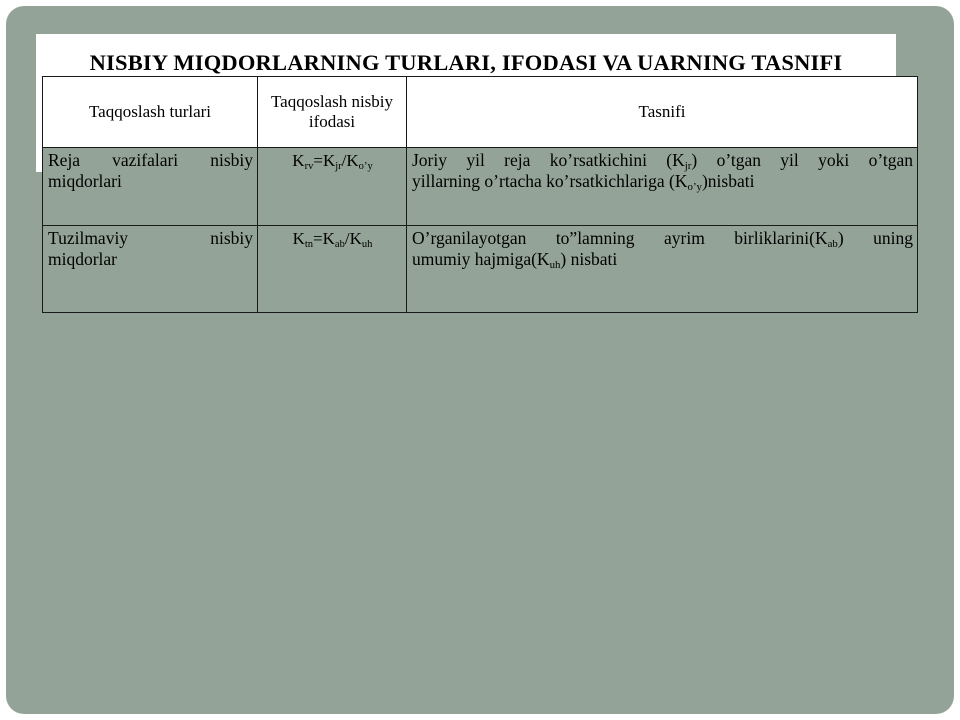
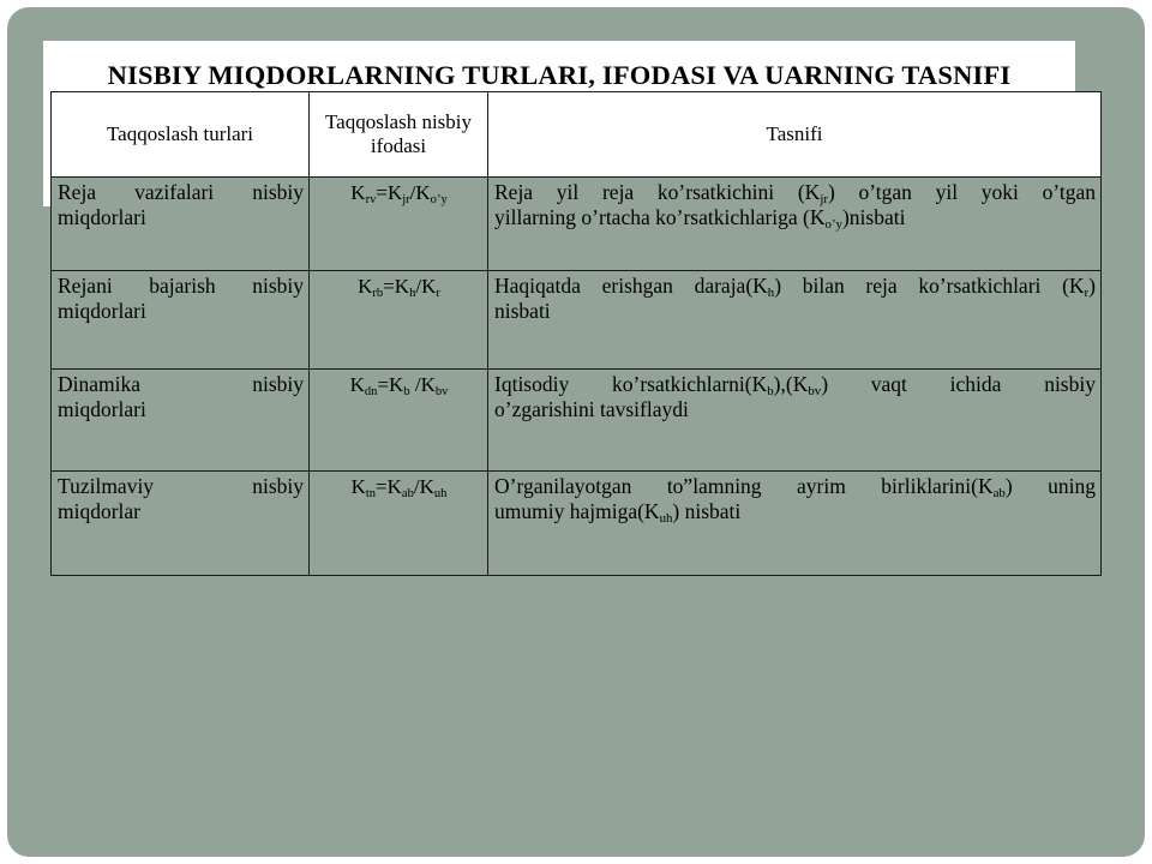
  NISBIY MIQDORLARNING TURLARI, IFODASI VA UARNING TASNIFI
  Taqqoslash turlari	Taqqoslash nisbiy ifodasi	Tasnifi
- Reja vazifalari nisbiy miqdorlari	Krv=Kjr/Ko’y	Joriy yil reja ko’rsatkichini (Kjr) o’tgan yil yoki o’tgan yillarning o’rtacha ko’rsatkichlariga (Ko’y)nisbati
+ Reja vazifalari nisbiy miqdorlari	Krv=Kjr/Ko’y	Reja yil reja ko’rsatkichini (Kjr) o’tgan yil yoki o’tgan yillarning o’rtacha ko’rsatkichlariga (Ko’y)nisbati
+ Rejani bajarish nisbiy miqdorlari	Krb=Kh/Kr	Haqiqatda erishgan daraja(Kh) bilan reja ko’rsatkichlari (Kr) nisbati
+ Dinamika nisbiy miqdorlari	Kdn=Kb /Kbv	Iqtisodiy ko’rsatkichlarni(Kb),(Kbv) vaqt ichida nisbiy o’zgarishini tavsiflaydi
  Tuzilmaviy nisbiy miqdorlar	Ktn=Kab/Kuh	O’rganilayotgan to”lamning ayrim birliklarini(Kab) uning umumiy hajmiga(Kuh) nisbati
